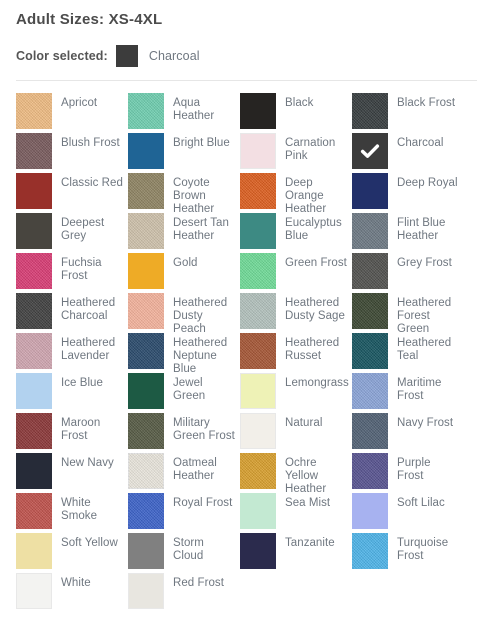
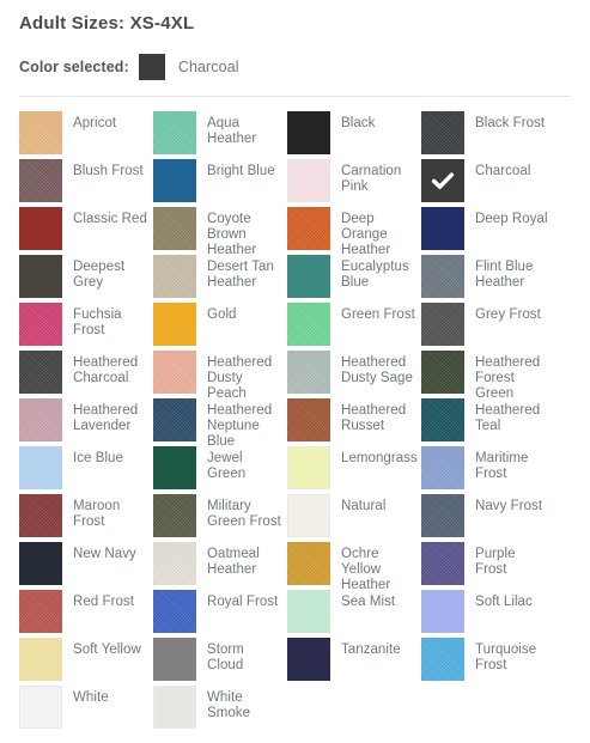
  Adult Sizes: XS-4XL
  Color selected:
  Charcoal
  Apricot
  Aqua Heather
  Black
  Black Frost
  Blush Frost
  Bright Blue
  Carnation Pink
  Charcoal
  Classic Red
  Coyote Brown Heather
  Deep Orange Heather
  Deep Royal
  Deepest Grey
  Desert Tan Heather
  Eucalyptus Blue
  Flint Blue Heather
  Fuchsia Frost
  Gold
  Green Frost
  Grey Frost
  Heathered Charcoal
  Heathered Dusty Peach
  Heathered Dusty Sage
  Heathered Forest Green
  Heathered Lavender
  Heathered Neptune Blue
  Heathered Russet
  Heathered Teal
  Ice Blue
  Jewel Green
  Lemongrass
  Maritime Frost
  Maroon Frost
  Military Green Frost
  Natural
  Navy Frost
  New Navy
  Oatmeal Heather
  Ochre Yellow Heather
  Purple Frost
- White Smoke
+ Red Frost
  Royal Frost
  Sea Mist
  Soft Lilac
  Soft Yellow
  Storm Cloud
  Tanzanite
  Turquoise Frost
  White
- Red Frost
+ White Smoke
